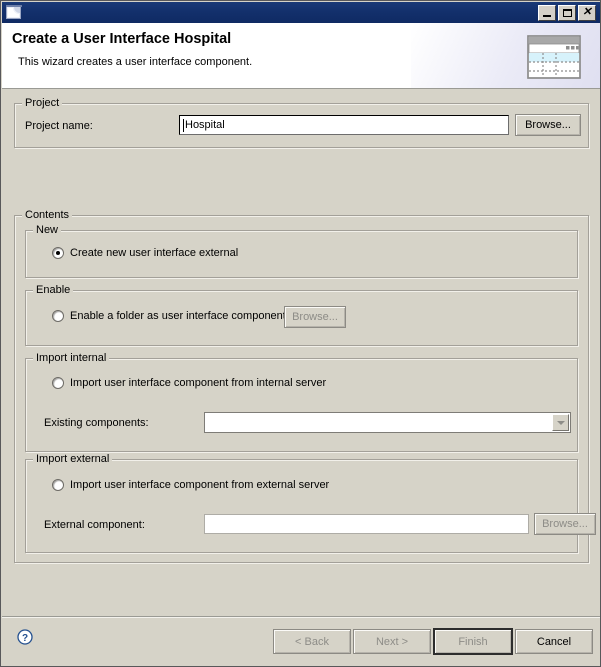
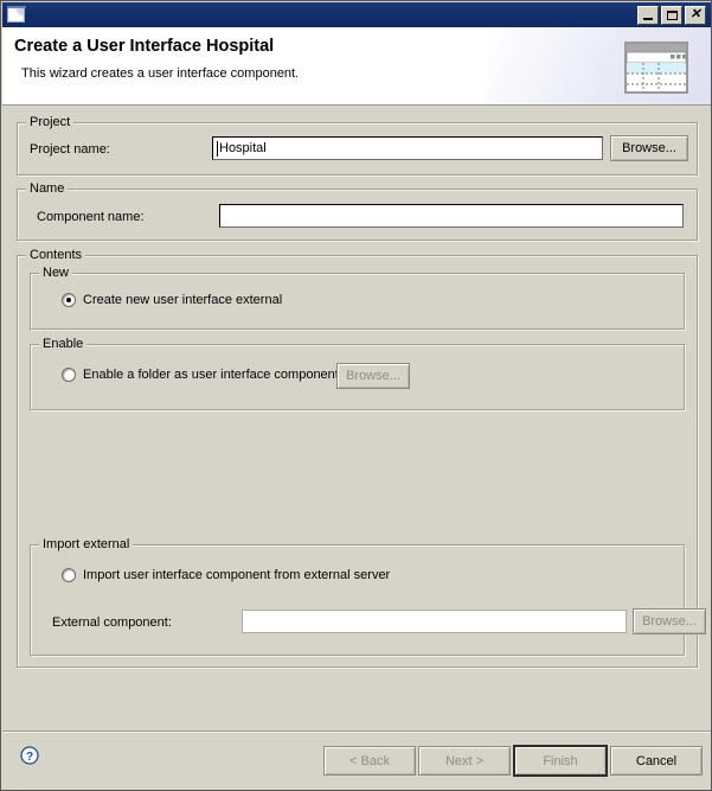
  ✕
  Create a User Interface Hospital
  This wizard creates a user interface component.
  Project
  Project name:
  Hospital
  Browse...
+ Name
+ Component name:
  Contents
  New
  Create new user interface external
  Enable
  Enable a folder as user interface componen
  Browse...
- Import internal
- Import user interface component from internal server
- Existing components:
  Import external
  Import user interface component from external server
  External component:
  Browse...
  ?
  < Back
  Next >
  Finish
  Cancel
